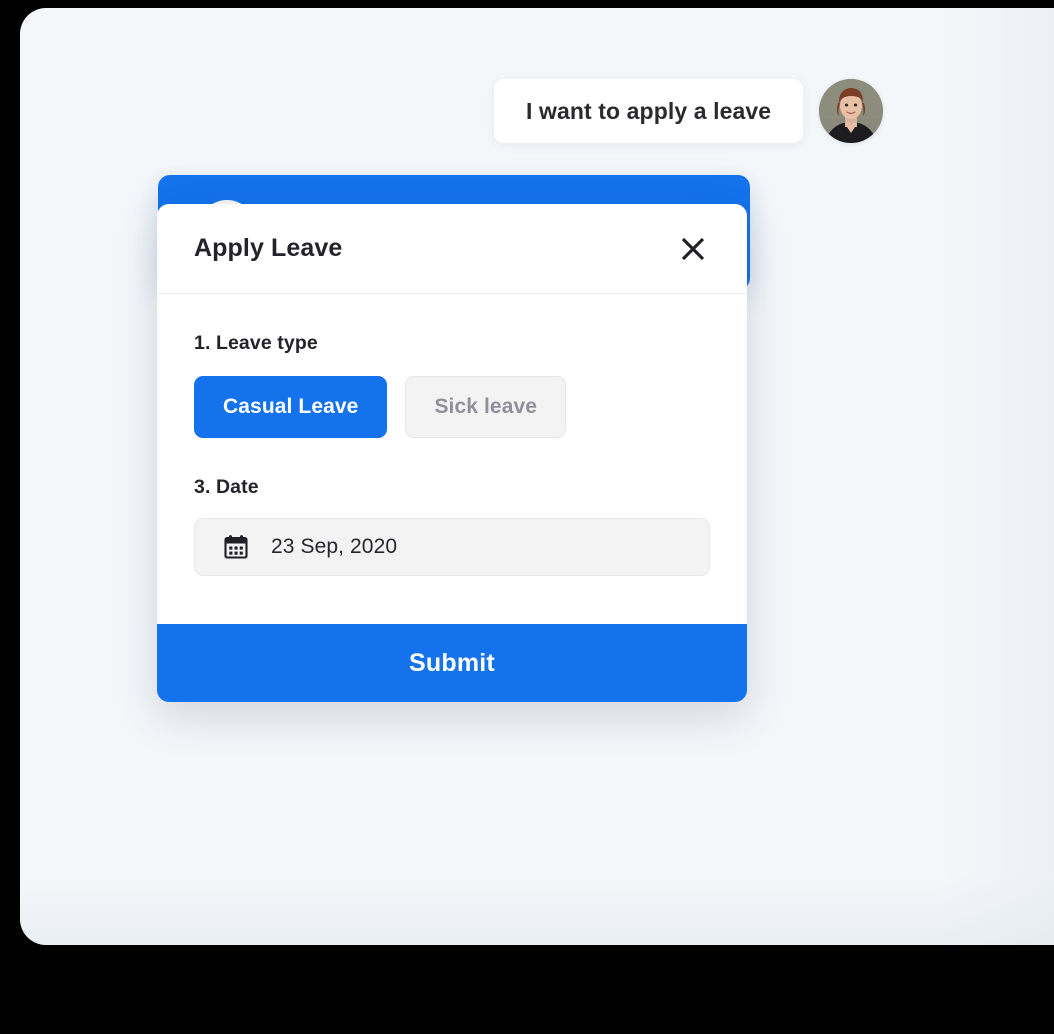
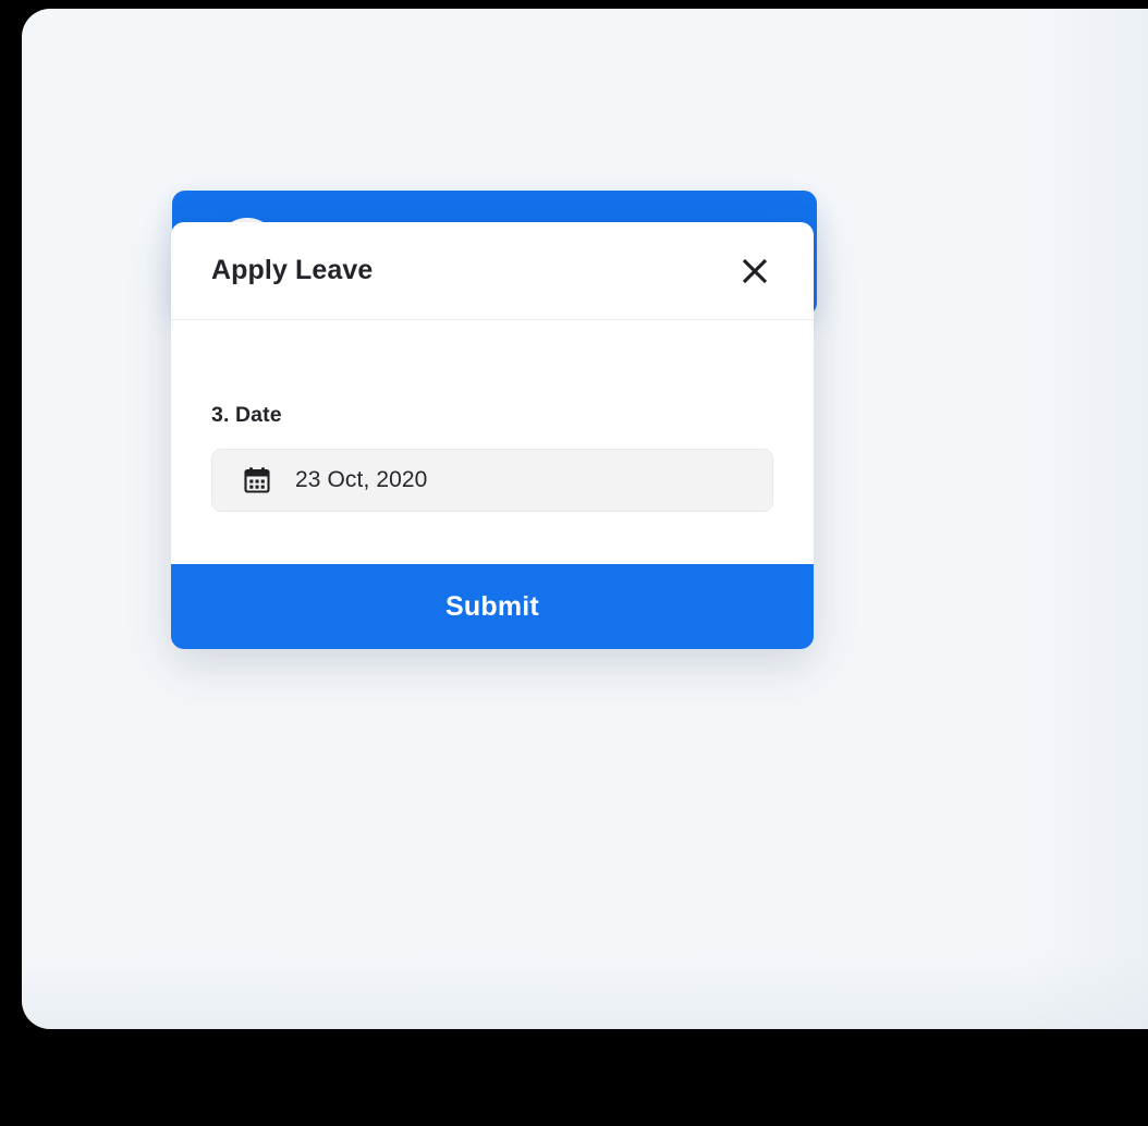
- I want to apply a leave
  Apply Leave
- 1. Leave type
- Casual Leave
- Sick leave
  3. Date
- 23 Sep, 2020
+ 23 Oct, 2020
  Submit
